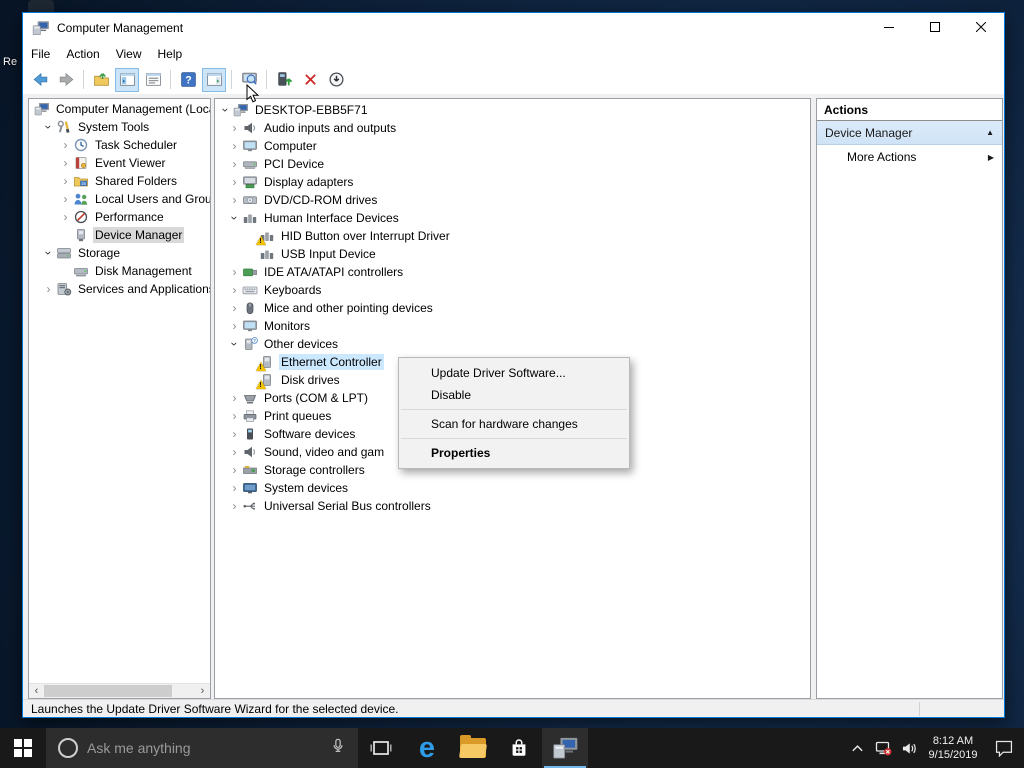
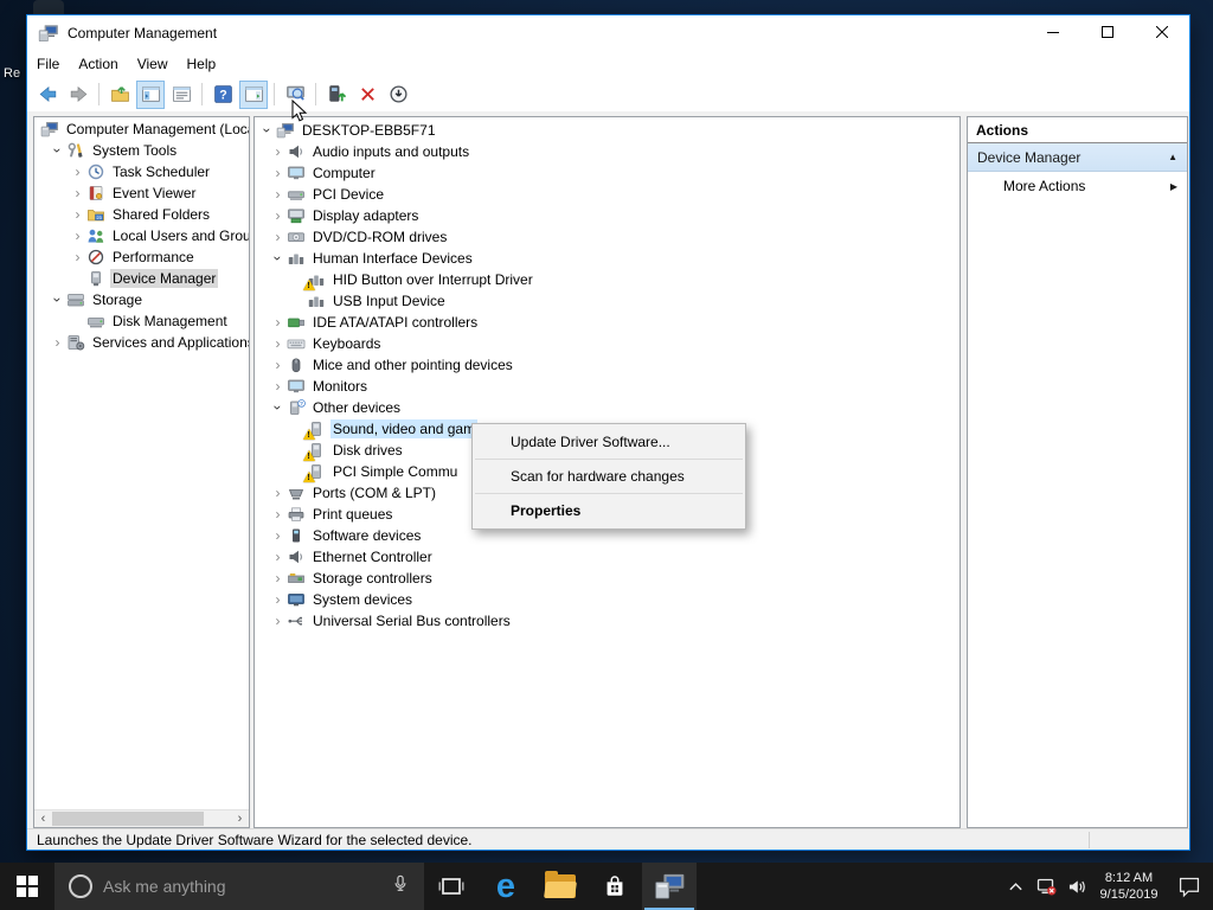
  Re
  Computer Management
  File
  Action
  View
  Help
  ?
  Computer Management (Loc
  System Tools
  ›
  Task Scheduler
  ›
  Event Viewer
  ›
  Shared Folders
  ›
  Local Users and Grou
  ›
  Performance
  Device Manager
  Storage
  Disk Management
  ›
  Services and Application
  ‹
  ›
  DESKTOP-EBB5F71
  ›
  Audio inputs and outputs
  ›
  Computer
  ›
  PCI Device
  ›
  Display adapters
  ›
  DVD/CD-ROM drives
  Human Interface Devices
  HID Button over Interrupt Driver
  USB Input Device
  ›
  IDE ATA/ATAPI controllers
  ›
  Keyboards
  ›
  Mice and other pointing devices
  ›
  Monitors
  Other devices
- Ethernet Controller
+ Sound, video and gam
  Disk drives
+ PCI Simple Commu
  ›
  Ports (COM & LPT)
  ›
  Print queues
  ›
  Software devices
  ›
- Sound, video and gam
+ Ethernet Controller
  ›
  Storage controllers
  ›
  System devices
  ›
  Universal Serial Bus controllers
  Actions
  Device Manager
  ▲
  More Actions
  ▶
  Launches the Update Driver Software Wizard for the selected device.
  Update Driver Software...
- Disable
  Scan for hardware changes
  Properties
  Ask me anything
  e
  8:12 AM
  9/15/2019
